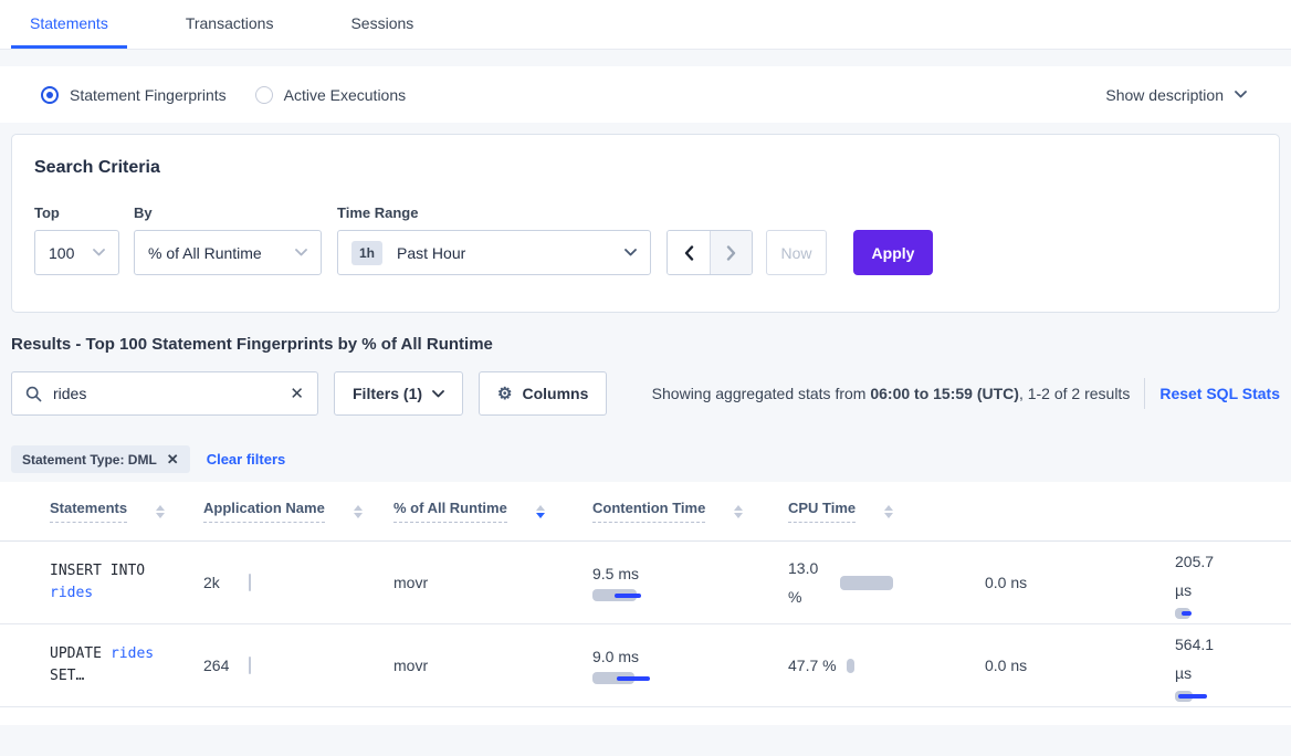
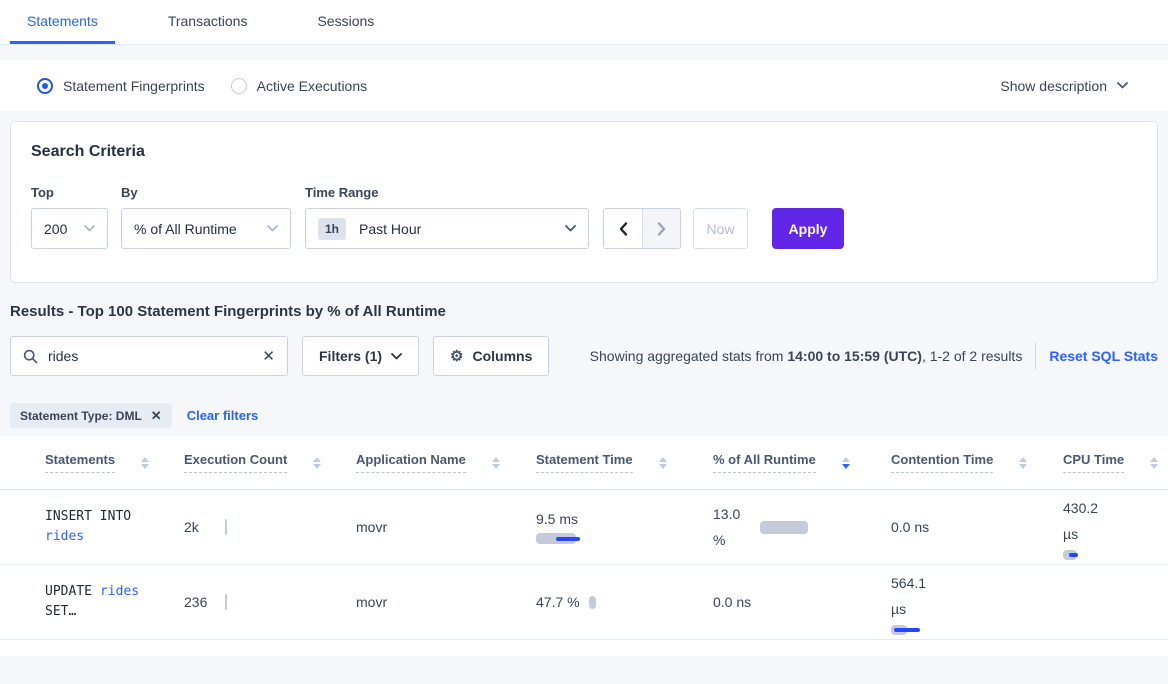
  Statements
  Transactions
  Sessions
  Statement Fingerprints
  Active Executions
  Show description
  Search Criteria
  Top
- 100
+ 200
  By
  % of All Runtime
  Time Range
  1h
  Past Hour
  Now
  Apply
  Results - Top 100 Statement Fingerprints by % of All Runtime
  rides
  ✕
  Filters (1)
  ⚙
  Columns
- Showing aggregated stats from 06:00 to 15:59 (UTC), 1-2 of 2 results
+ Showing aggregated stats from 14:00 to 15:59 (UTC), 1-2 of 2 results
  Reset SQL Stats
  Statement Type: DML
  ✕
  Clear filters
  Statements
+ Execution Count
  Application Name
+ Statement Time
  % of All Runtime
  Contention Time
  CPU Time
  INSERT INTO
  rides
  2k
  movr
  9.5 ms
  13.0 %
  0.0 ns
- 205.7 µs
+ 430.2 µs
  UPDATE
  rides
  SET…
- 264
+ 236
  movr
- 9.0 ms
  47.7 %
  0.0 ns
  564.1 µs
